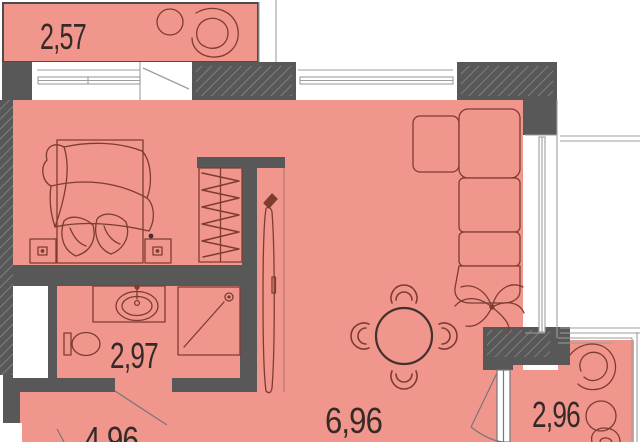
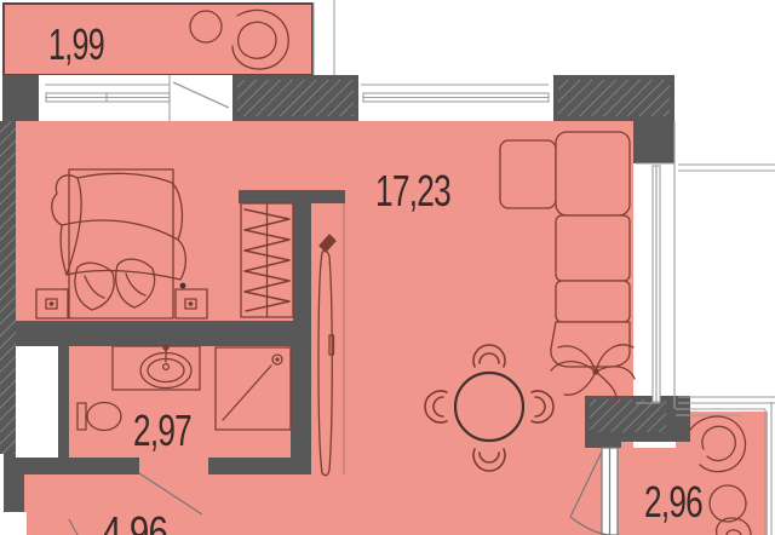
- 2,57
+ 1,99
+ 17,23
  2,97
  4,96
- 6,96
  2,96
